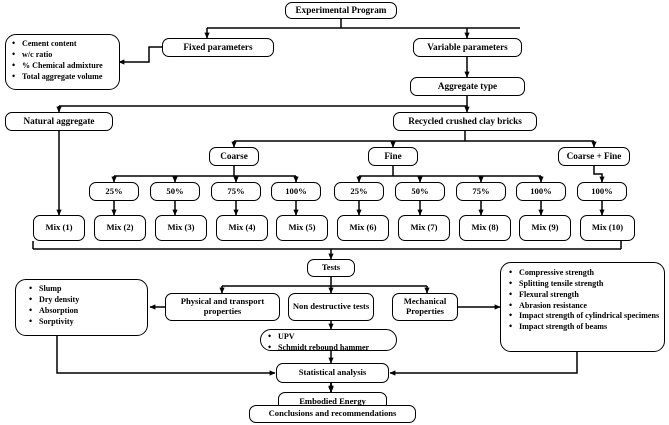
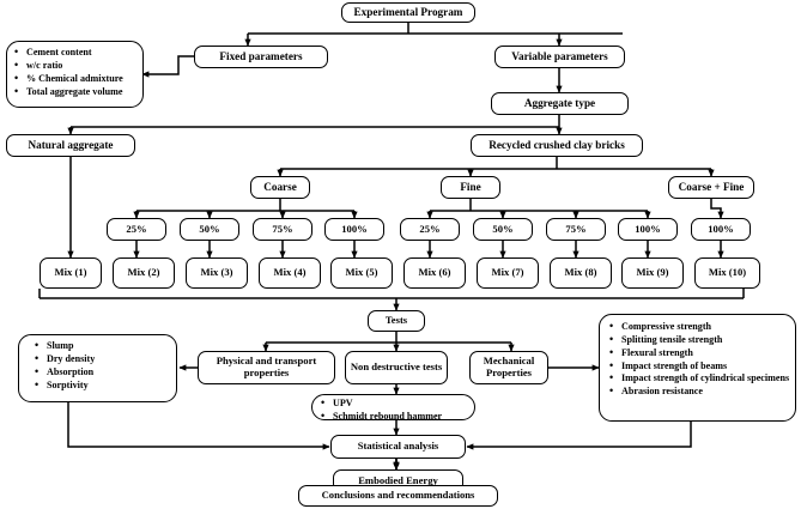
  Experimental Program
  Fixed parameters
  Variable parameters
  Cement content
  w/c ratio
  % Chemical admixture
  Total aggregate volume
  Aggregate type
  Natural aggregate
  Recycled crushed clay bricks
  Coarse
  Fine
  Coarse + Fine
  25%
  50%
  75%
  100%
  25%
  50%
  75%
  100%
  100%
  Mix (1)
  Mix (2)
  Mix (3)
  Mix (4)
  Mix (5)
  Mix (6)
  Mix (7)
  Mix (8)
  Mix (9)
  Mix (10)
  Tests
  Physical and transport properties
  Non destructive tests
  Mechanical Properties
  Slump
  Dry density
  Absorption
  Sorptivity
  UPV
  Schmidt rebound hammer
  Compressive strength
  Splitting tensile strength
  Flexural strength
- Abrasion resistance
+ Impact strength of beams
  Impact strength of cylindrical specimens
- Impact strength of beams
+ Abrasion resistance
  Statistical analysis
  Embodied Energy
  Conclusions and recommendations
